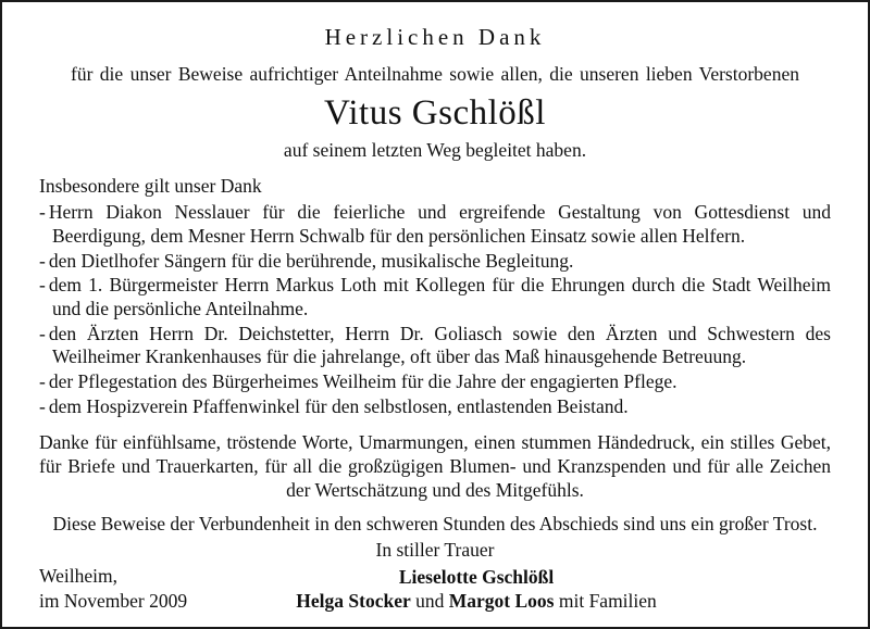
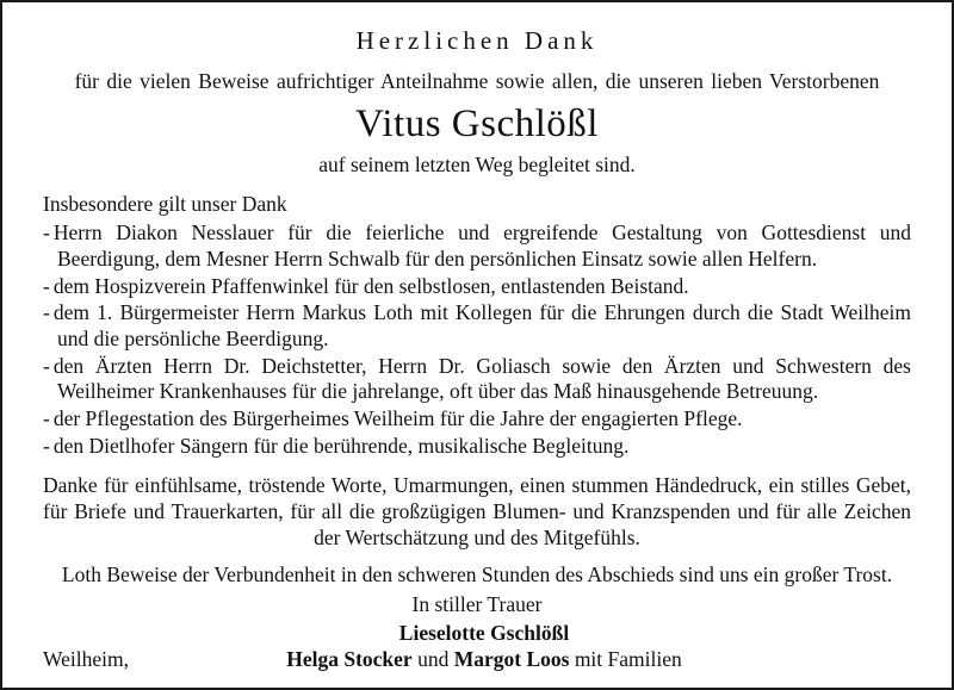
  Herzlichen Dank
- für die unser Beweise aufrichtiger Anteilnahme sowie allen, die unseren lieben Verstorbenen
+ für die vielen Beweise aufrichtiger Anteilnahme sowie allen, die unseren lieben Verstorbenen
  Vitus Gschlößl
- auf seinem letzten Weg begleitet haben.
+ auf seinem letzten Weg begleitet sind.
  Insbesondere gilt unser Dank
  - Herrn Diakon Nesslauer für die feierliche und ergreifende Gestaltung von Gottesdienst und Beerdigung, dem Mesner Herrn Schwalb für den persönlichen Einsatz sowie allen Helfern.
- - den Dietlhofer Sängern für die berührende, musikalische Begleitung.
+ - dem Hospizverein Pfaffenwinkel für den selbstlosen, entlastenden Beistand.
- - dem 1. Bürgermeister Herrn Markus Loth mit Kollegen für die Ehrungen durch die Stadt Weilheim und die persönliche Anteilnahme.
+ - dem 1. Bürgermeister Herrn Markus Loth mit Kollegen für die Ehrungen durch die Stadt Weilheim und die persönliche Beerdigung.
  - den Ärzten Herrn Dr. Deichstetter, Herrn Dr. Goliasch sowie den Ärzten und Schwestern des Weilheimer Krankenhauses für die jahrelange, oft über das Maß hinausgehende Betreuung.
  - der Pflegestation des Bürgerheimes Weilheim für die Jahre der engagierten Pflege.
- - dem Hospizverein Pfaffenwinkel für den selbstlosen, entlastenden Beistand.
+ - den Dietlhofer Sängern für die berührende, musikalische Begleitung.
  Danke für einfühlsame, tröstende Worte, Umarmungen, einen stummen Händedruck, ein stilles Gebet, für Briefe und Trauerkarten, für all die großzügigen Blumen- und Kranzspenden und für alle Zeichen der Wertschätzung und des Mitgefühls.
- Diese Beweise der Verbundenheit in den schweren Stunden des Abschieds sind uns ein großer Trost.
+ Loth Beweise der Verbundenheit in den schweren Stunden des Abschieds sind uns ein großer Trost.
  In stiller Trauer
  Weilheim,
- im November 2009
  Lieselotte Gschlößl
  Helga Stocker und Margot Loos mit Familien
